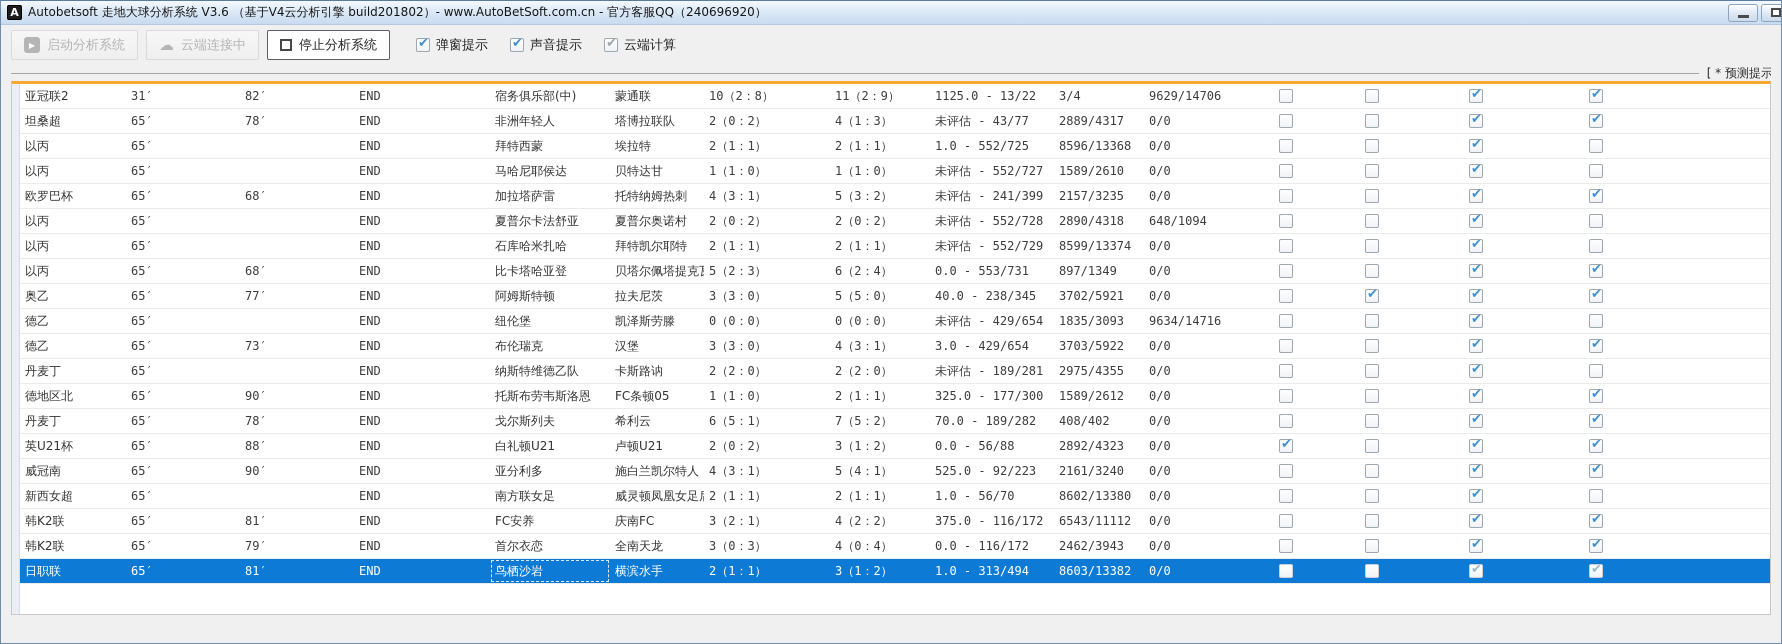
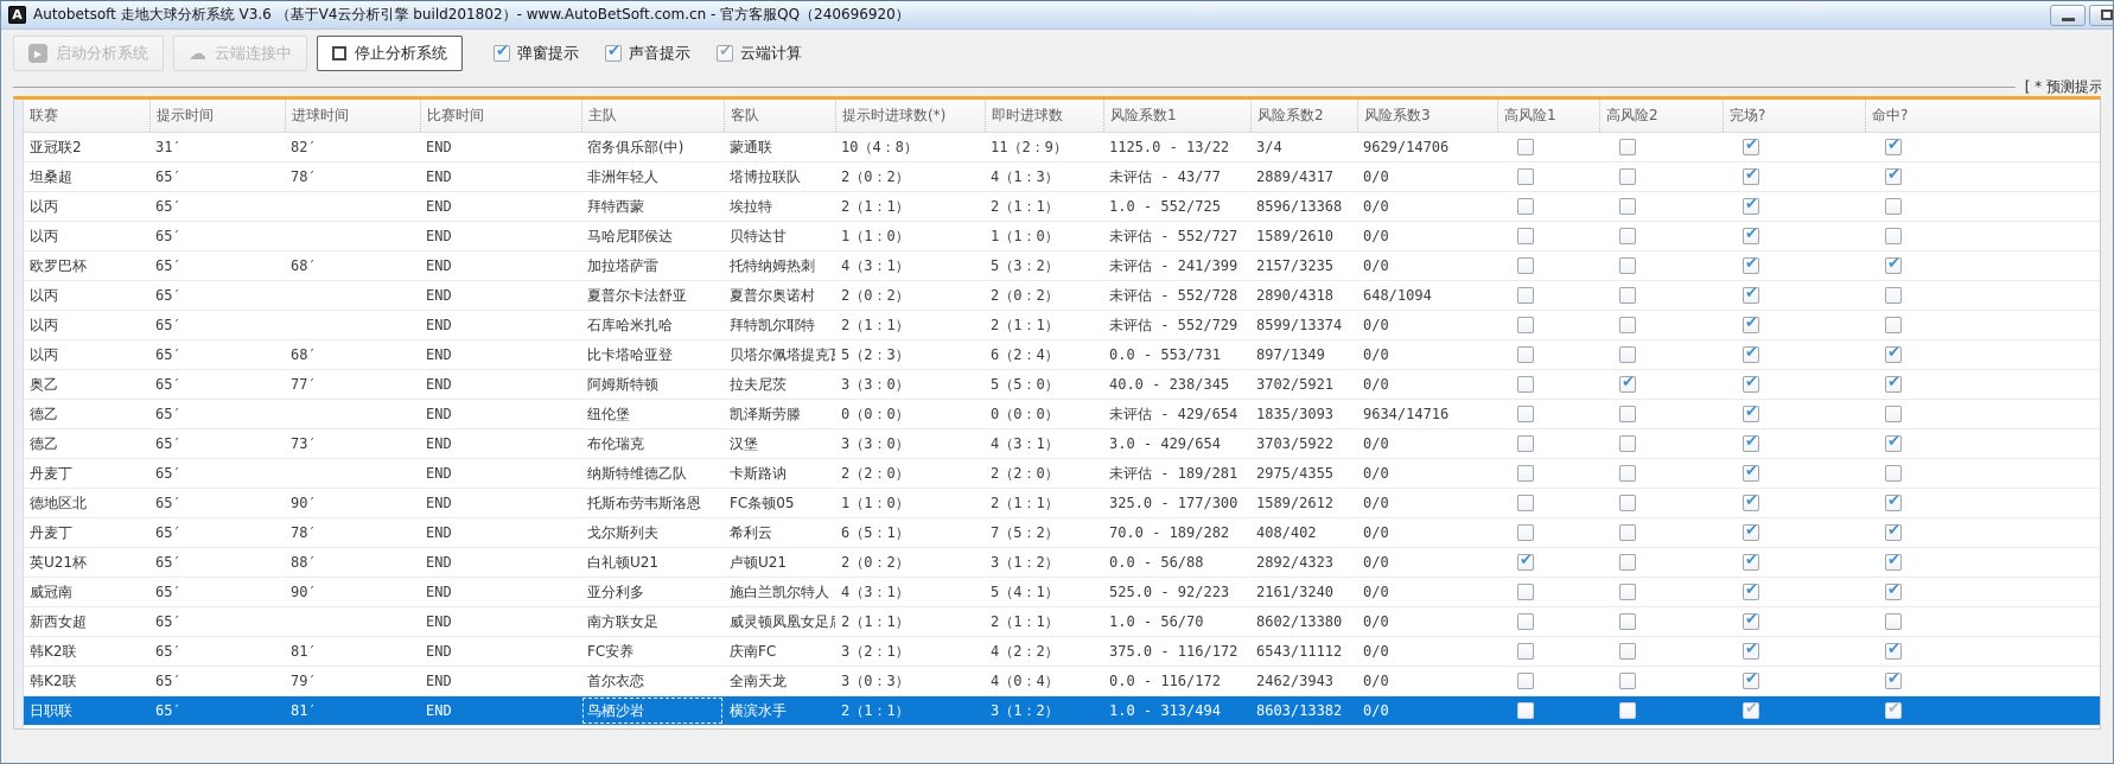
  A
  Autobetsoft 走地大球分析系统 V3.6 （基于V4云分析引擎 build201802）- www.AutoBetSoft.com.cn - 官方客服QQ（240696920）
  ▶
  启动分析系统
  ☁
  云端连接中
  停止分析系统
  弹窗提示
  声音提示
  云端计算
  [ * 预测提示
+ 联赛
+ 提示时间
+ 进球时间
+ 比赛时间
+ 主队
+ 客队
+ 提示时进球数(*)
+ 即时进球数
+ 风险系数1
+ 风险系数2
+ 风险系数3
+ 高风险1
+ 高风险2
+ 完场?
+ 命中?
  亚冠联2
  31′
  82′
  END
  宿务俱乐部(中)
  蒙通联
- 10（2：8）
+ 10（4：8）
  11（2：9）
  1125.0 - 13/22
  3/4
  9629/14706
  坦桑超
  65′
  78′
  END
  非洲年轻人
  塔博拉联队
  2（0：2）
  4（1：3）
  未评估 - 43/77
  2889/4317
  0/0
  以丙
  65′
  END
  拜特西蒙
  埃拉特
  2（1：1）
  2（1：1）
  1.0 - 552/725
  8596/13368
  0/0
  以丙
  65′
  END
  马哈尼耶侯达
  贝特达甘
  1（1：0）
  1（1：0）
  未评估 - 552/727
  1589/2610
  0/0
  欧罗巴杯
  65′
  68′
  END
  加拉塔萨雷
  托特纳姆热刺
  4（3：1）
  5（3：2）
  未评估 - 241/399
  2157/3235
  0/0
  以丙
  65′
  END
  夏普尔卡法舒亚
  夏普尔奥诺村
  2（0：2）
  2（0：2）
  未评估 - 552/728
  2890/4318
  648/1094
  以丙
  65′
  END
  石库哈米扎哈
  拜特凯尔耶特
  2（1：1）
  2（1：1）
  未评估 - 552/729
  8599/13374
  0/0
  以丙
  65′
  68′
  END
  比卡塔哈亚登
  贝塔尔佩塔提克
  5（2：3）
  6（2：4）
  0.0 - 553/731
  897/1349
  0/0
  奥乙
  65′
  77′
  END
  阿姆斯特顿
  拉夫尼茨
  3（3：0）
  5（5：0）
  40.0 - 238/345
  3702/5921
  0/0
  德乙
  65′
  END
  纽伦堡
  凯泽斯劳滕
  0（0：0）
  0（0：0）
  未评估 - 429/654
  1835/3093
  9634/14716
  德乙
  65′
  73′
  END
  布伦瑞克
  汉堡
  3（3：0）
  4（3：1）
  3.0 - 429/654
  3703/5922
  0/0
  丹麦丁
  65′
  END
  纳斯特维德乙队
  卡斯路讷
  2（2：0）
  2（2：0）
  未评估 - 189/281
  2975/4355
  0/0
  德地区北
  65′
  90′
  END
  托斯布劳韦斯洛恩
  FC条顿05
  1（1：0）
  2（1：1）
  325.0 - 177/300
  1589/2612
  0/0
  丹麦丁
  65′
  78′
  END
  戈尔斯列夫
  希利云
  6（5：1）
  7（5：2）
  70.0 - 189/282
  408/402
  0/0
  英U21杯
  65′
  88′
  END
  白礼顿U21
  卢顿U21
  2（0：2）
  3（1：2）
  0.0 - 56/88
  2892/4323
  0/0
  威冠南
  65′
  90′
  END
  亚分利多
  施白兰凯尔特人
  4（3：1）
  5（4：1）
  525.0 - 92/223
  2161/3240
  0/0
  新西女超
  65′
  END
  南方联女足
  2（1：1）
  2（1：1）
  1.0 - 56/70
  8602/13380
  0/0
  韩K2联
  65′
  81′
  END
  FC安养
  庆南FC
  3（2：1）
  4（2：2）
  375.0 - 116/172
  6543/11112
  0/0
  韩K2联
  65′
  79′
  END
  首尔衣恋
  全南天龙
  3（0：3）
  4（0：4）
  0.0 - 116/172
  2462/3943
  0/0
  日职联
  65′
  81′
  END
  鸟栖沙岩
  横滨水手
  2（1：1）
  3（1：2）
  1.0 - 313/494
  8603/13382
  0/0
